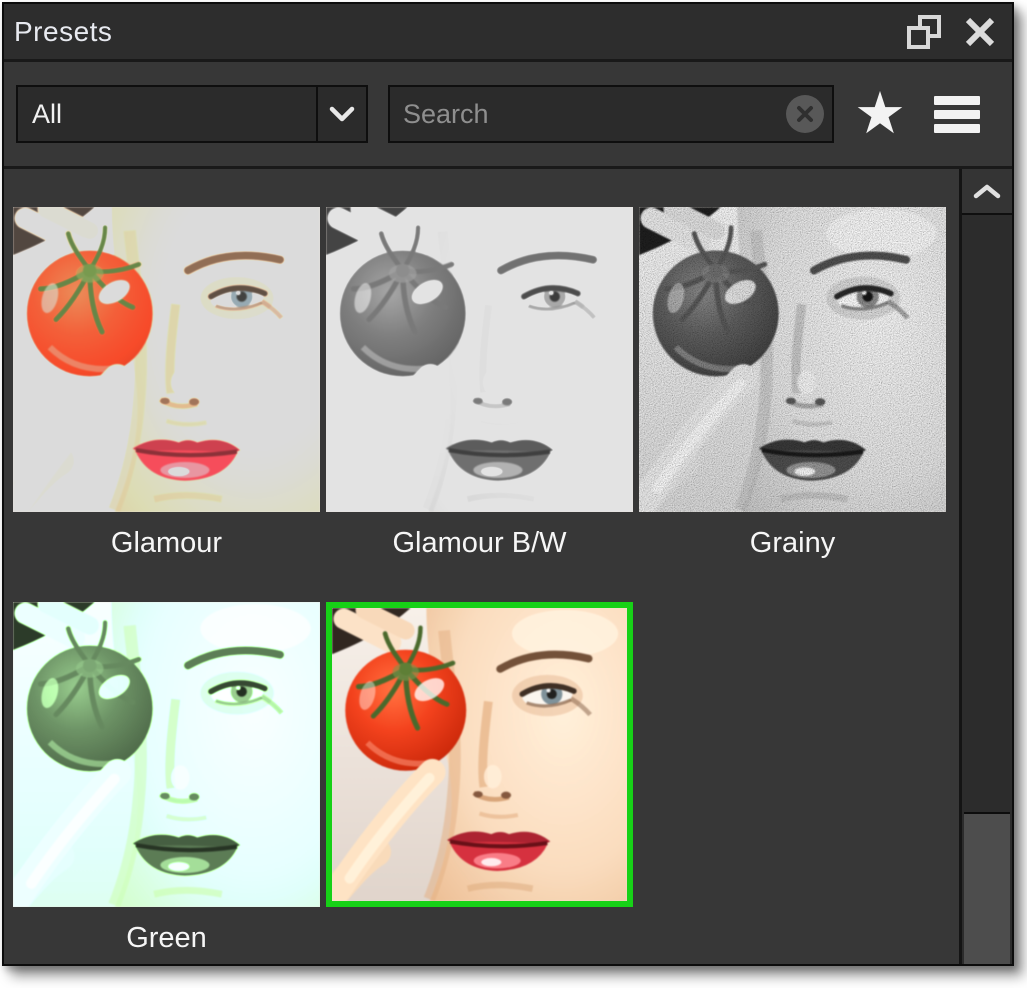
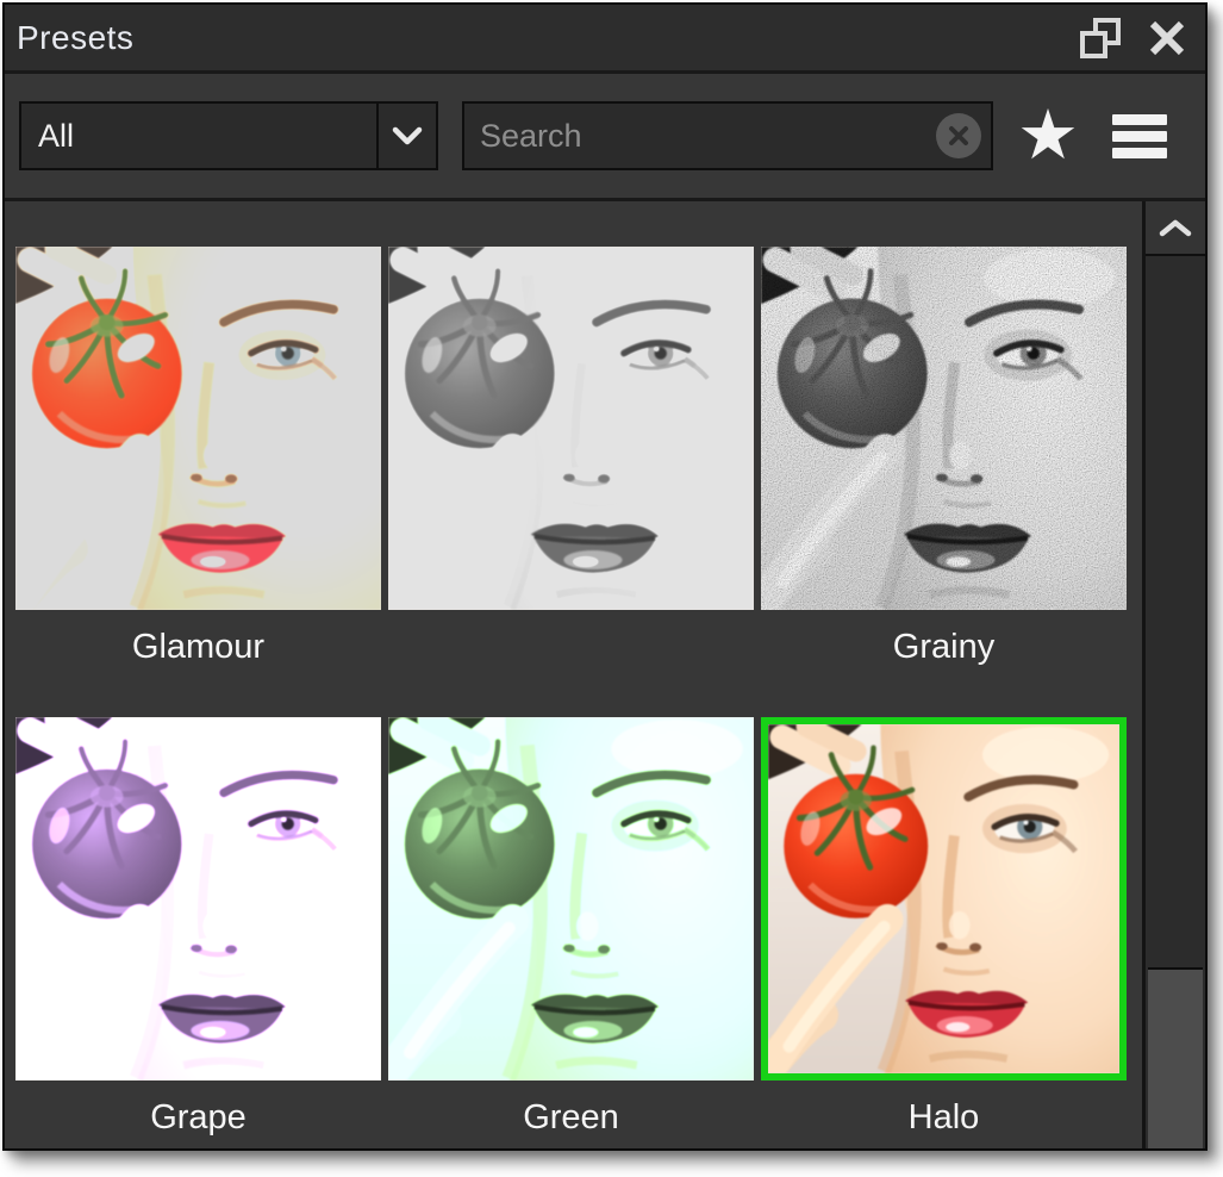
  Presets
  All
  Search
  ★
  Glamour
- Glamour B/W
  Grainy
+ Grape
  Green
+ Halo
